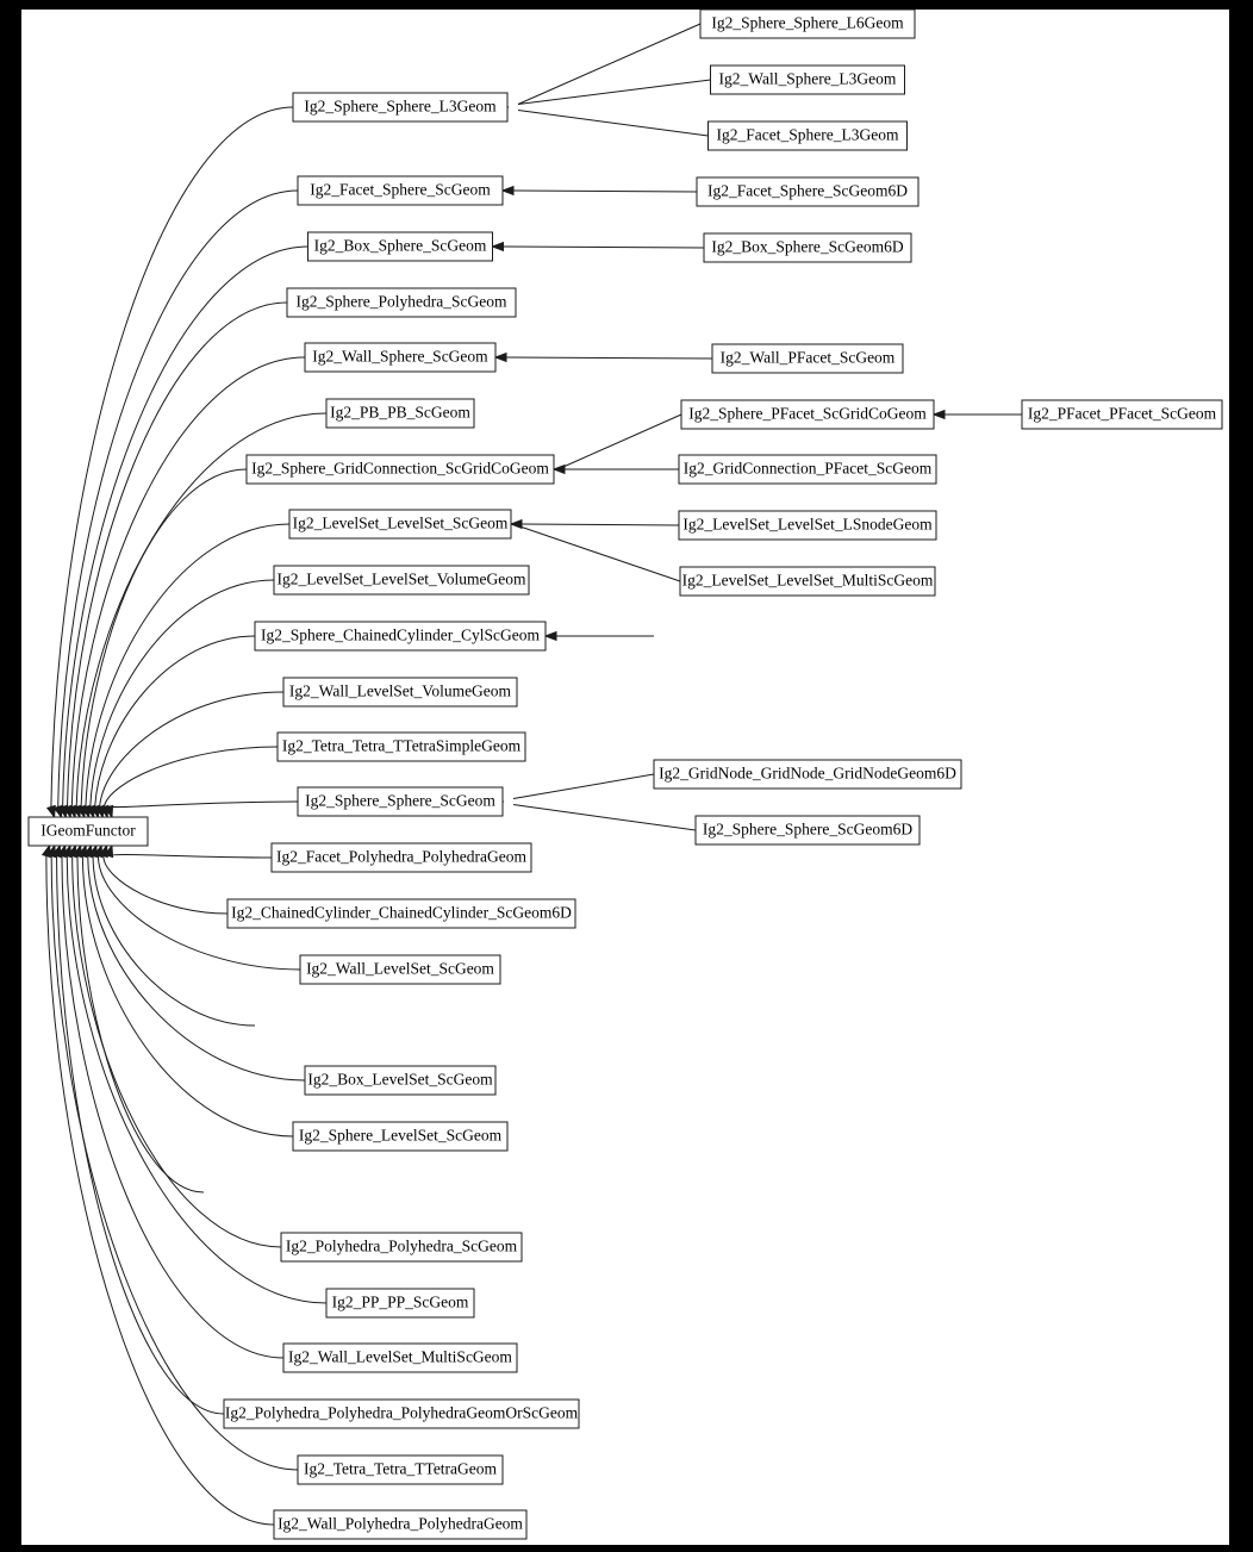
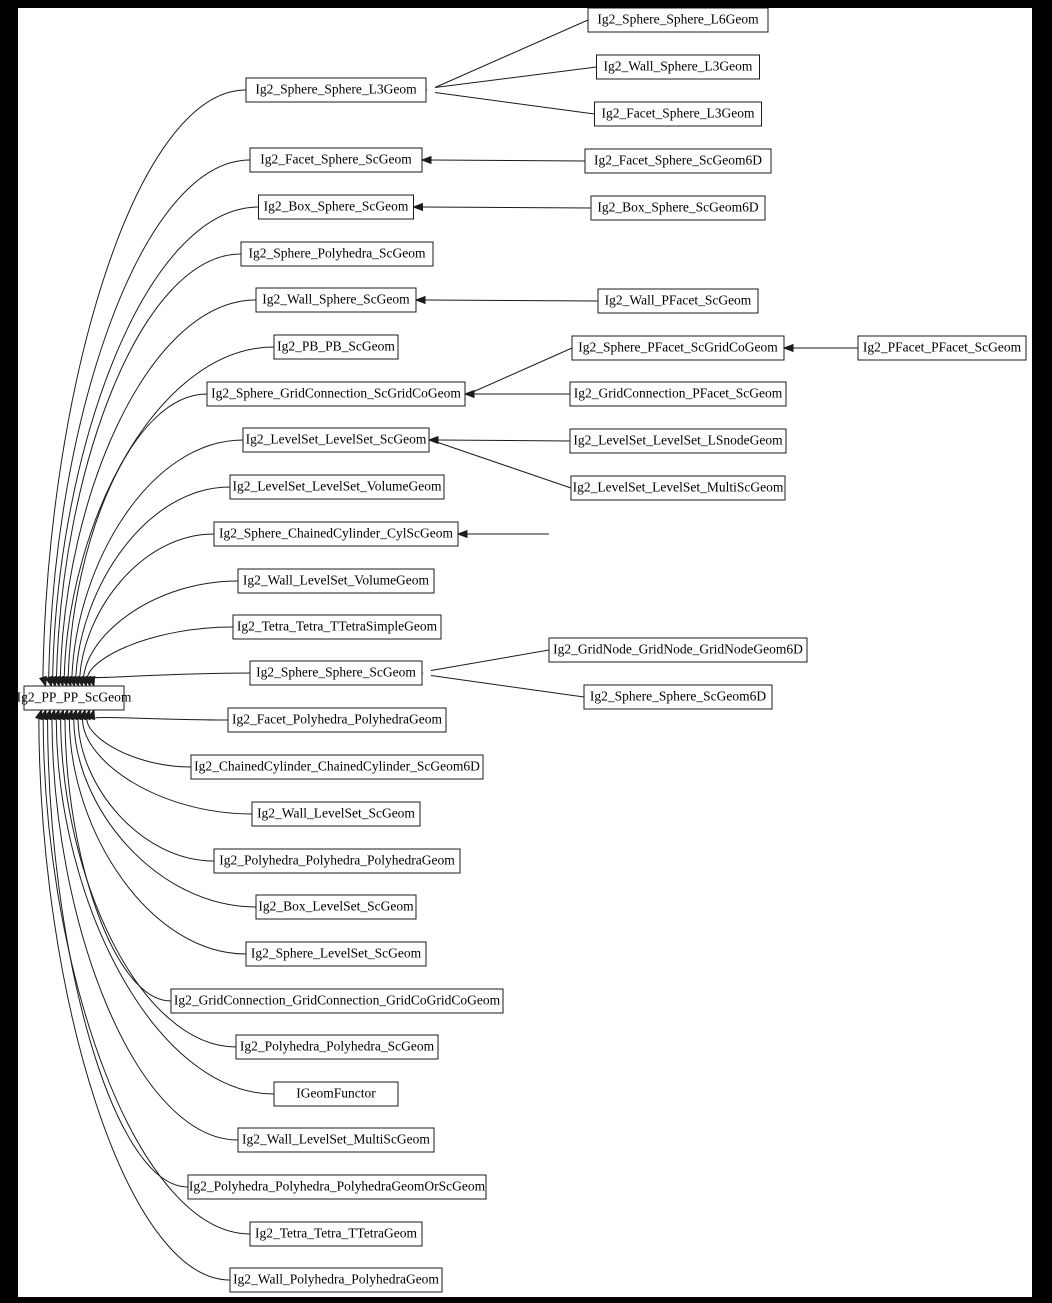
- IGeomFunctor
+ Ig2_PP_PP_ScGeom
  Ig2_Sphere_Sphere_L3Geom
  Ig2_Sphere_Sphere_L6Geom
  Ig2_Wall_Sphere_L3Geom
  Ig2_Facet_Sphere_L3Geom
  Ig2_Facet_Sphere_ScGeom
  Ig2_Facet_Sphere_ScGeom6D
  Ig2_Box_Sphere_ScGeom
  Ig2_Box_Sphere_ScGeom6D
  Ig2_Sphere_Polyhedra_ScGeom
  Ig2_Wall_Sphere_ScGeom
  Ig2_Wall_PFacet_ScGeom
  Ig2_PB_PB_ScGeom
  Ig2_Sphere_PFacet_ScGridCoGeom
  Ig2_PFacet_PFacet_ScGeom
  Ig2_Sphere_GridConnection_ScGridCoGeom
  Ig2_GridConnection_PFacet_ScGeom
  Ig2_LevelSet_LevelSet_ScGeom
  Ig2_LevelSet_LevelSet_LSnodeGeom
  Ig2_LevelSet_LevelSet_VolumeGeom
  Ig2_LevelSet_LevelSet_MultiScGeom
  Ig2_Sphere_ChainedCylinder_CylScGeom
  Ig2_Wall_LevelSet_VolumeGeom
  Ig2_Tetra_Tetra_TTetraSimpleGeom
  Ig2_GridNode_GridNode_GridNodeGeom6D
  Ig2_Sphere_Sphere_ScGeom
  Ig2_Sphere_Sphere_ScGeom6D
  Ig2_Facet_Polyhedra_PolyhedraGeom
  Ig2_ChainedCylinder_ChainedCylinder_ScGeom6D
  Ig2_Wall_LevelSet_ScGeom
+ Ig2_Polyhedra_Polyhedra_PolyhedraGeom
  Ig2_Box_LevelSet_ScGeom
  Ig2_Sphere_LevelSet_ScGeom
+ Ig2_GridConnection_GridConnection_GridCoGridCoGeom
  Ig2_Polyhedra_Polyhedra_ScGeom
- Ig2_PP_PP_ScGeom
+ IGeomFunctor
  Ig2_Wall_LevelSet_MultiScGeom
  Ig2_Polyhedra_Polyhedra_PolyhedraGeomOrScGeom
  Ig2_Tetra_Tetra_TTetraGeom
  Ig2_Wall_Polyhedra_PolyhedraGeom
